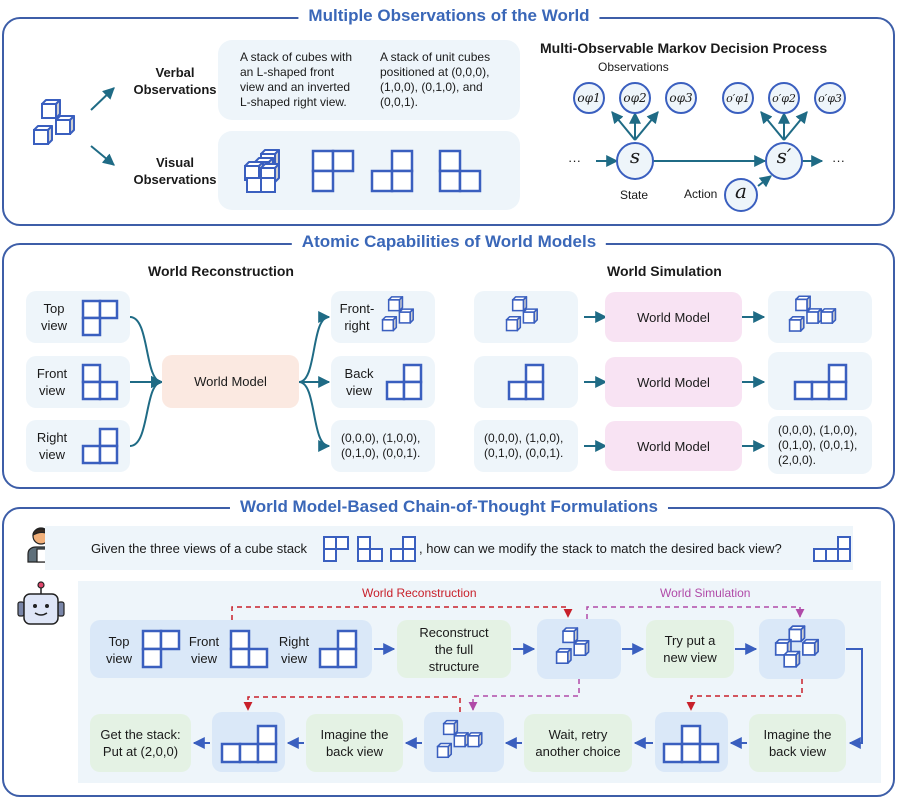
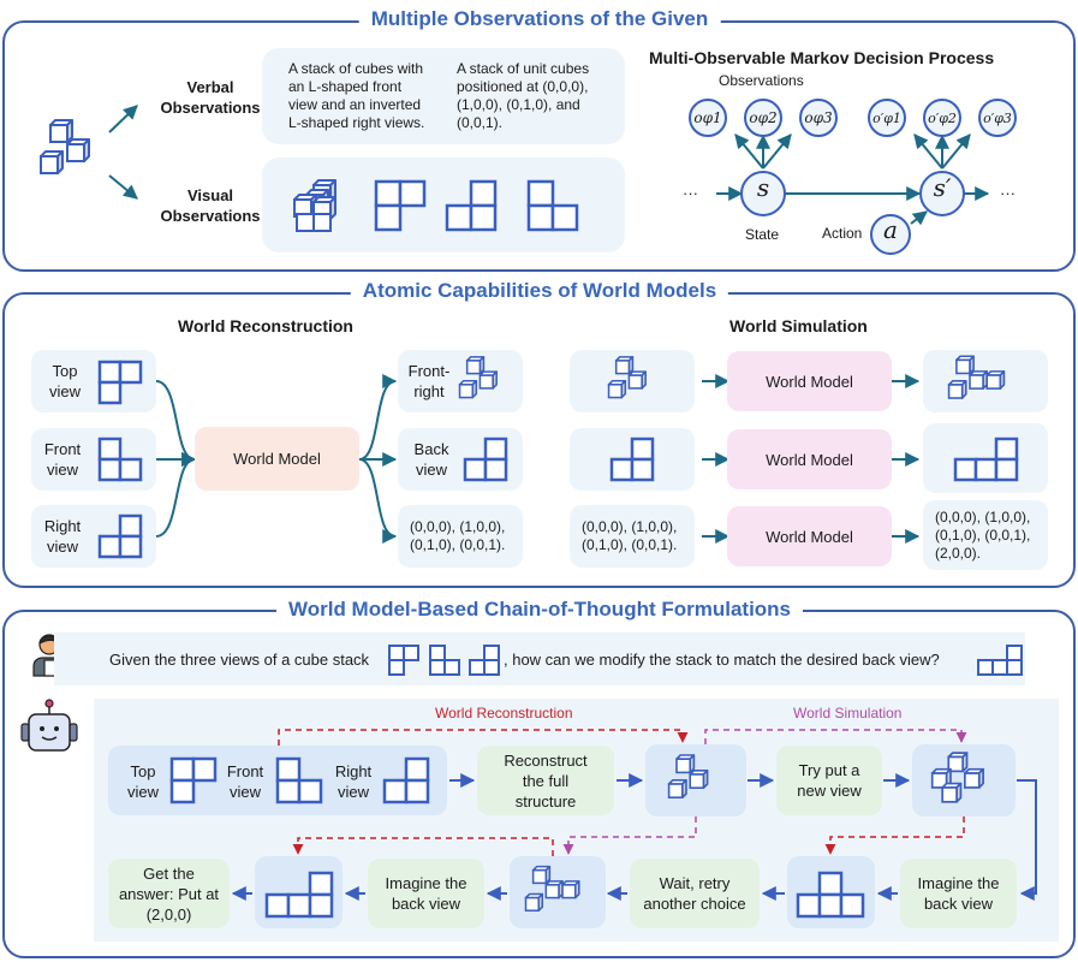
- Multiple Observations of the World
+ Multiple Observations of the Given
  Verbal Observations
  Visual Observations
- A stack of cubes with an L-shaped front view and an inverted L-shaped right view.
+ A stack of cubes with an L-shaped front view and an inverted L-shaped right views.
  A stack of unit cubes positioned at (0,0,0), (1,0,0), (0,1,0), and (0,0,1).
  Multi-Observable Markov Decision Process
  Observations
  oφ1
  oφ2
  oφ3
  o′φ1
  o′φ2
  o′φ3
  s
  s′
  a
  ···
  ···
  State
  Action
  Atomic Capabilities of World Models
  World Reconstruction
  World Simulation
  Top view
  Front view
  Right view
  World Model
  Front-right
  Back view
  (0,0,0), (1,0,0), (0,1,0), (0,0,1).
  (0,0,0), (1,0,0), (0,1,0), (0,0,1).
  World Model
  World Model
  World Model
  (0,0,0), (1,0,0), (0,1,0), (0,0,1), (2,0,0).
  World Model-Based Chain-of-Thought Formulations
  Given the three views of a cube stack
  , how can we modify the stack to match the desired back view?
  World Reconstruction
  World Simulation
  Top view
  Front view
  Right view
  Reconstruct the full structure
  Try put a new view
- Get the stack: Put at (2,0,0)
+ Get the answer: Put at (2,0,0)
  Imagine the back view
  Wait, retry another choice
  Imagine the back view
